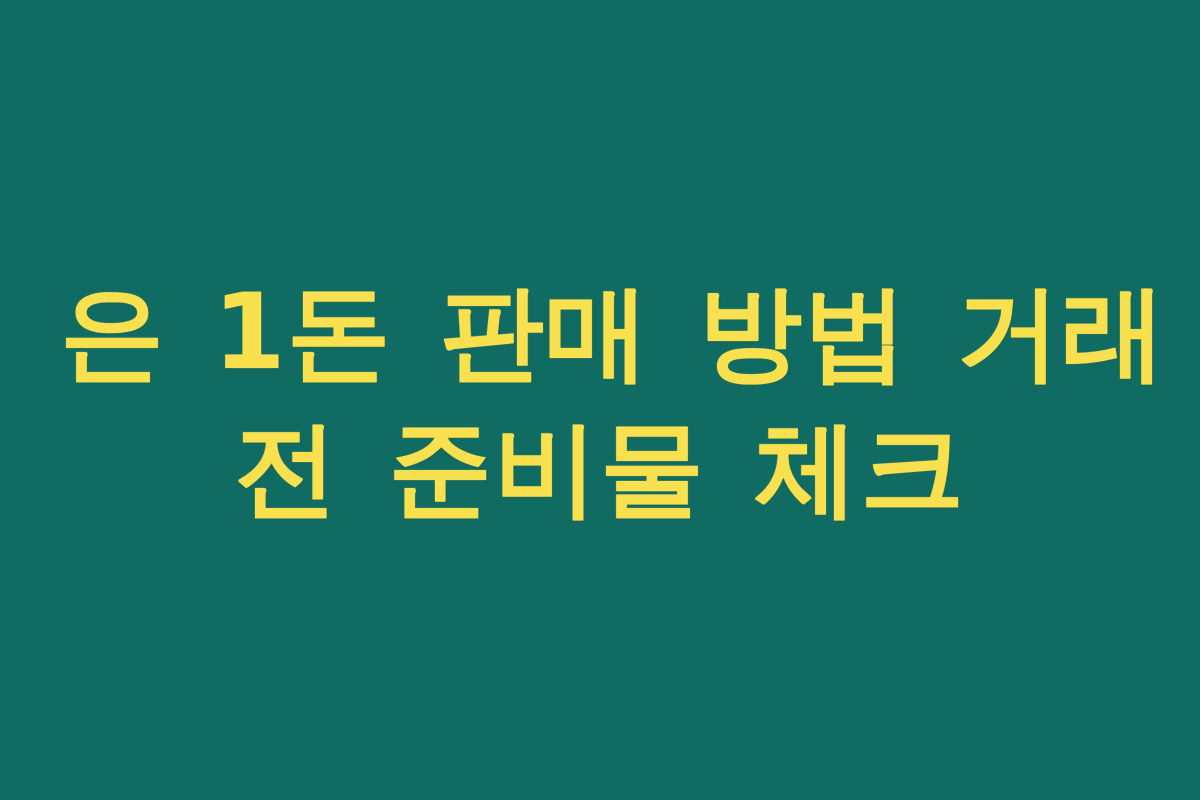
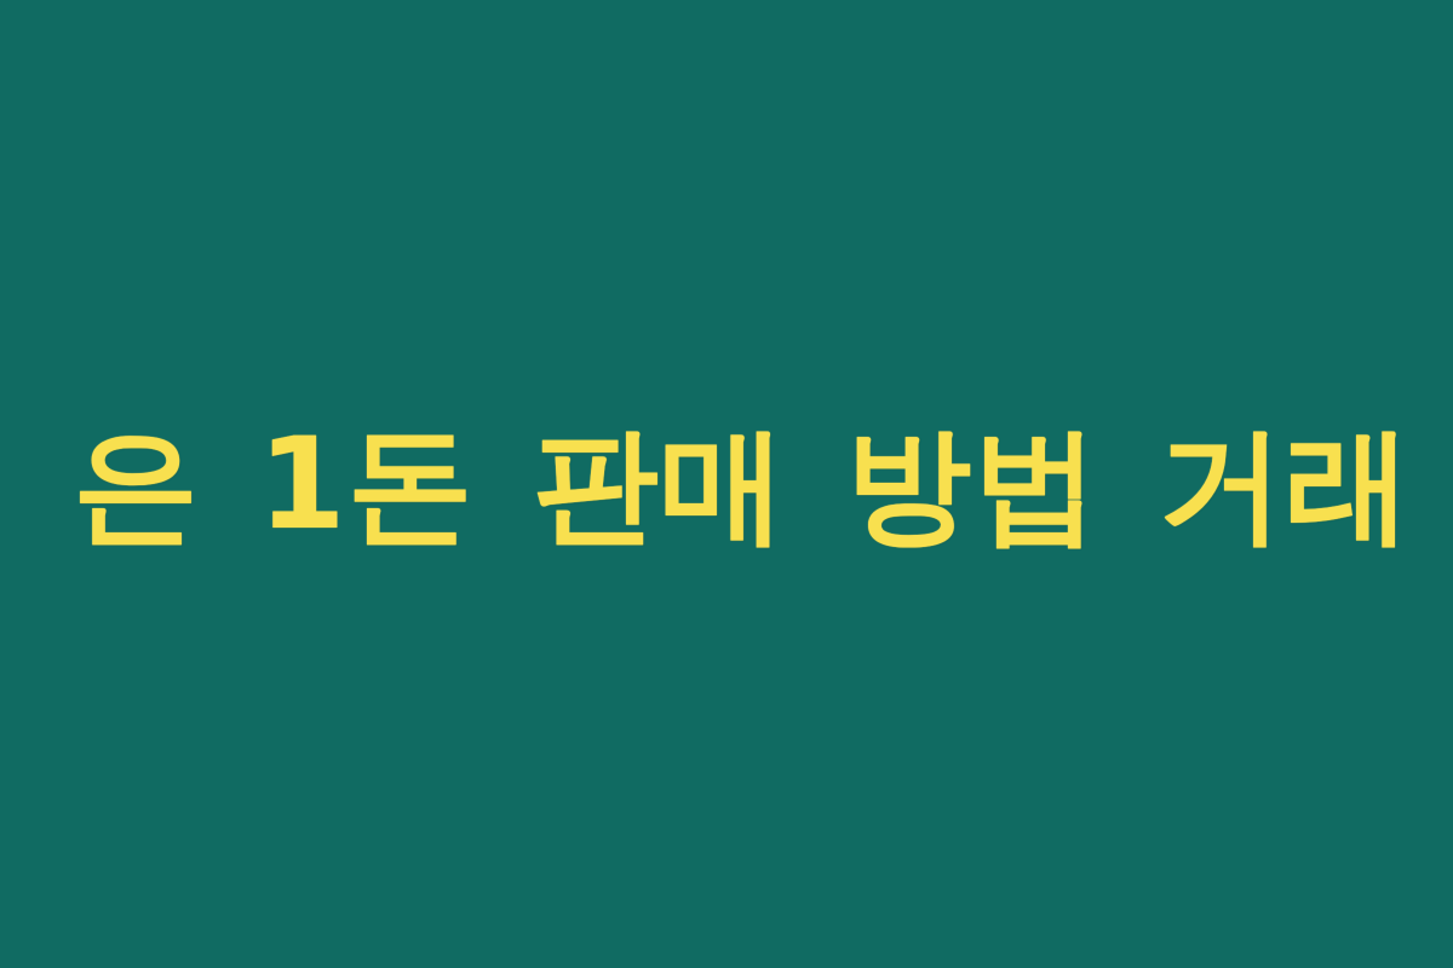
  은 1돈 판매 방법 거래
- 전 준비물 체크
